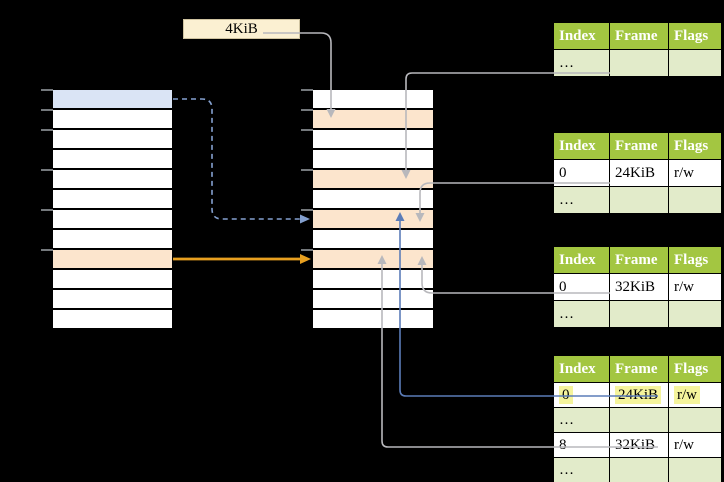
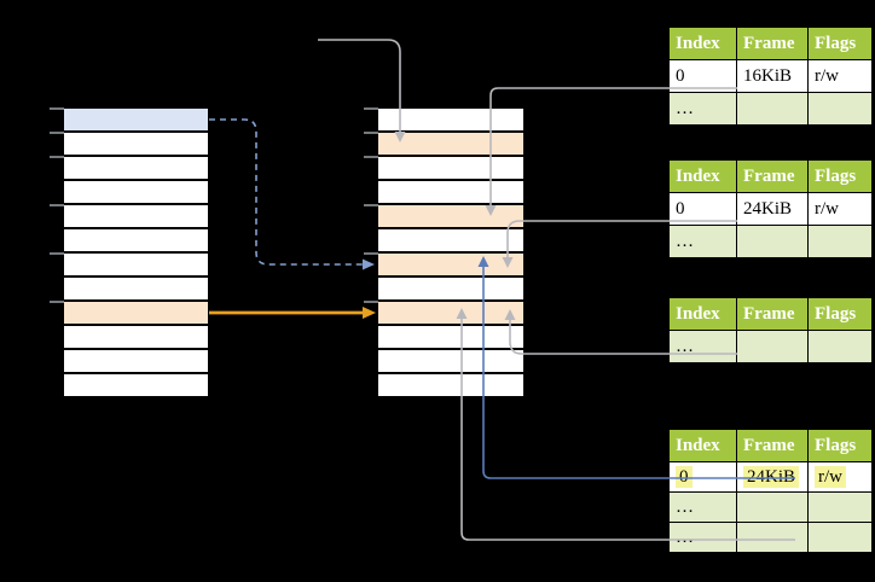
- 4KiB
  Index	Frame	Flags
+ 0	16KiB	r/w
  …
  Index	Frame	Flags
  0	24KiB	r/w
  …
  Index	Frame	Flags
- 0	32KiB	r/w
  …
  Index	Frame	Flags
  0	24KiB	r/w
  …
- 8	32KiB	r/w
  …
